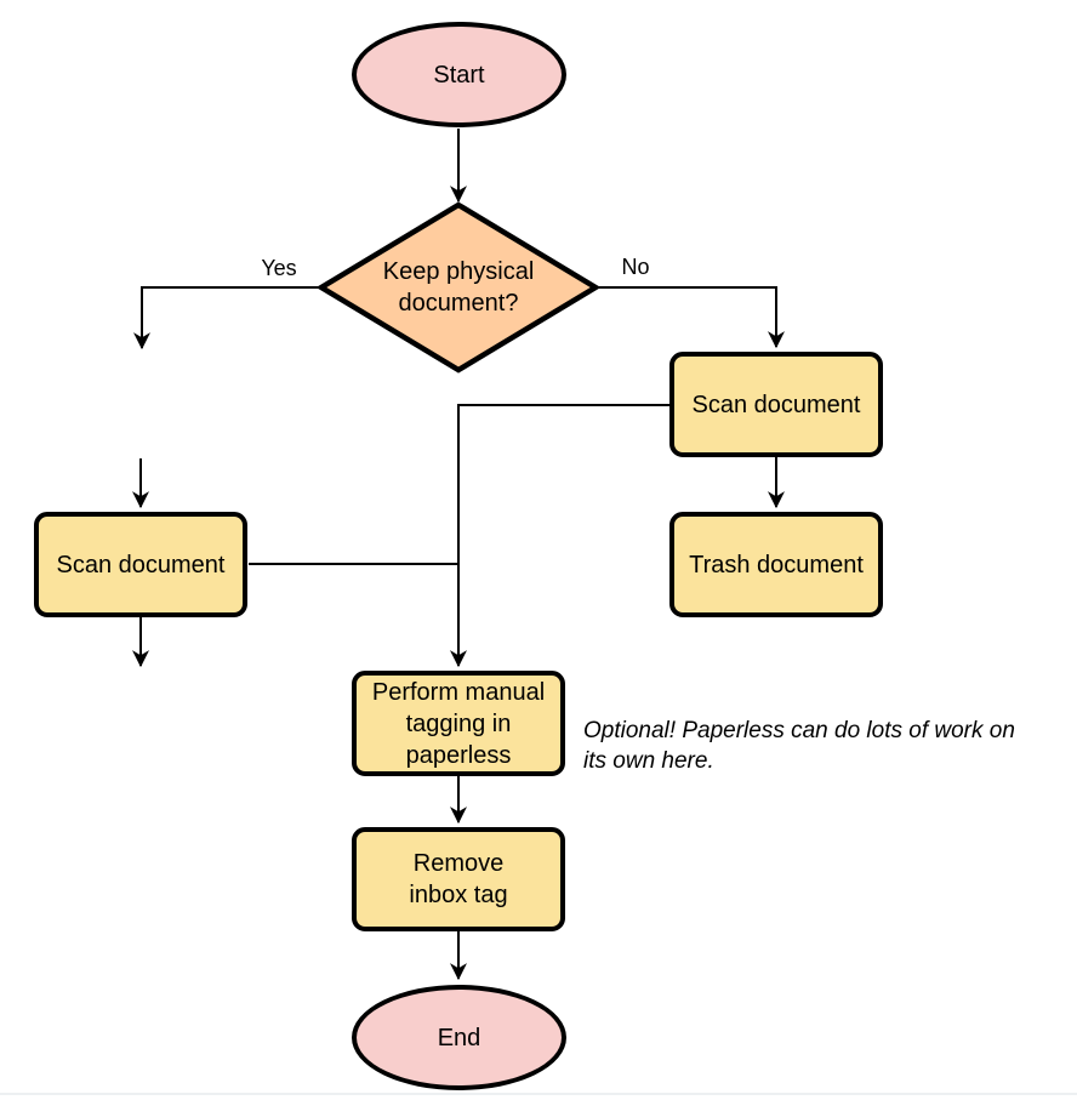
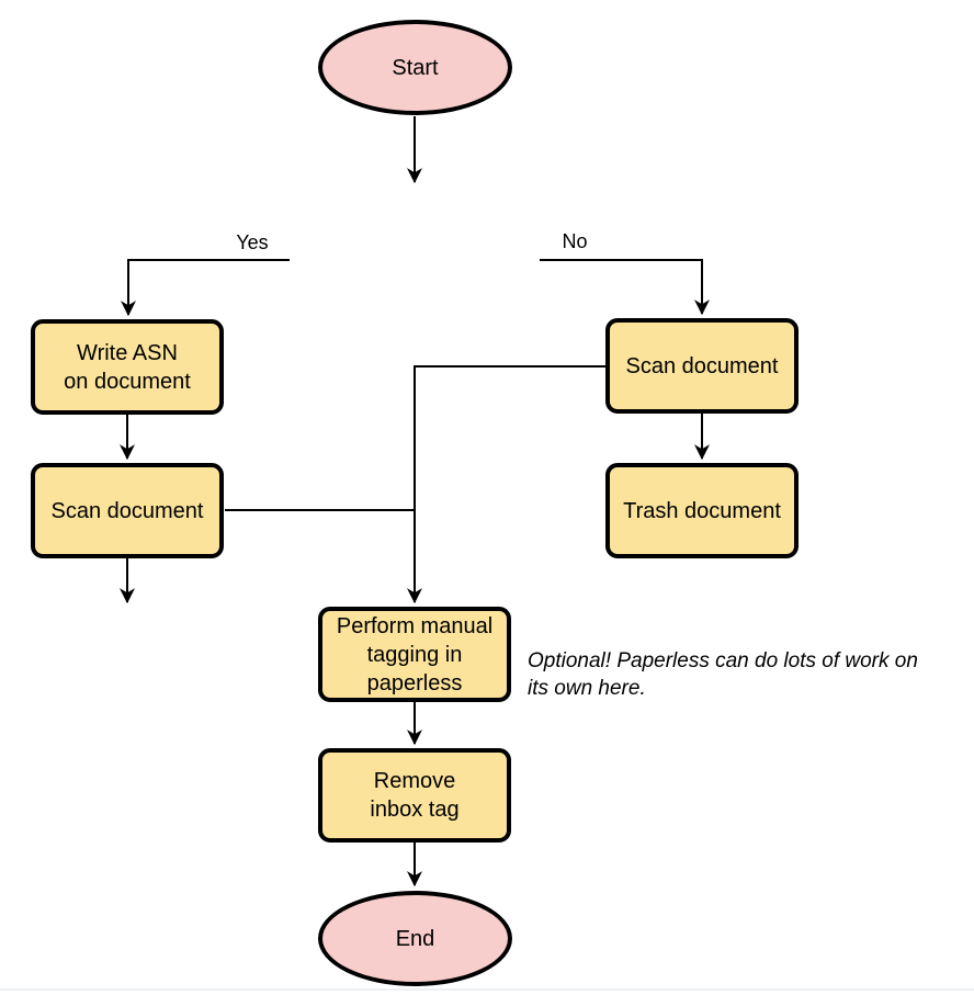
  Start
- Keep physical
- document?
  Yes
  No
+ Write ASN
+ on document
  Scan document
  Scan document
  Trash document
  Perform manual
  tagging in
  paperless
  Optional! Paperless can do lots of work on
  its own here.
  Remove
  inbox tag
  End
